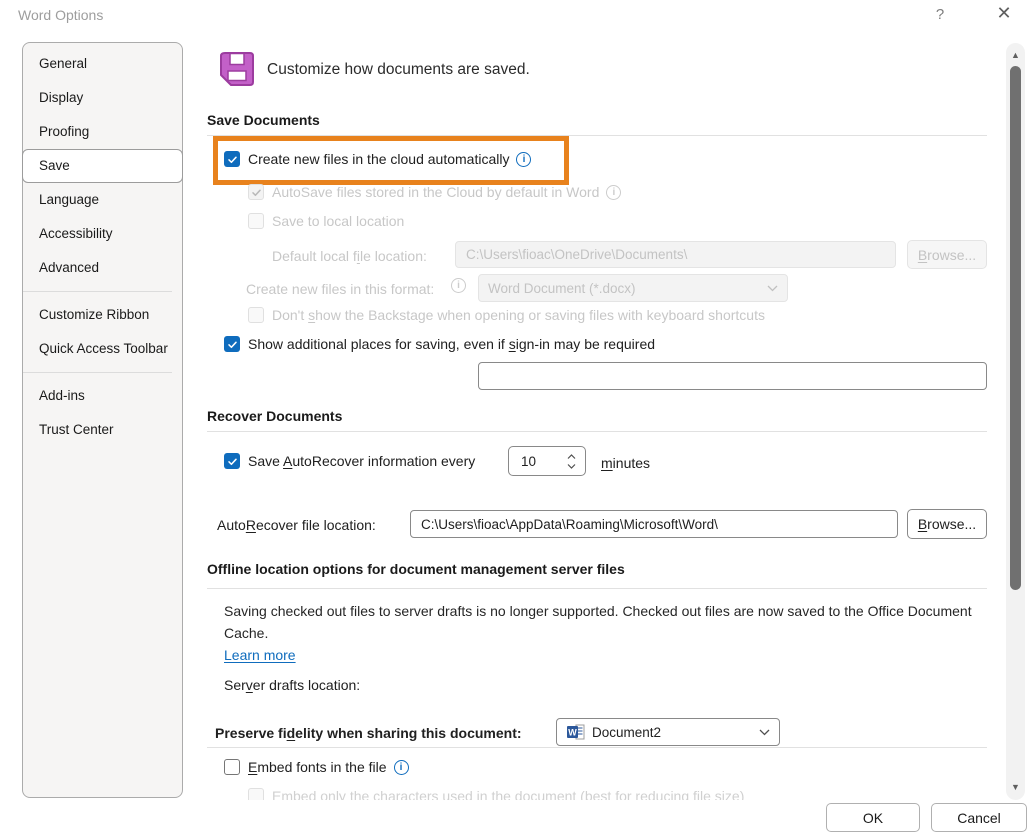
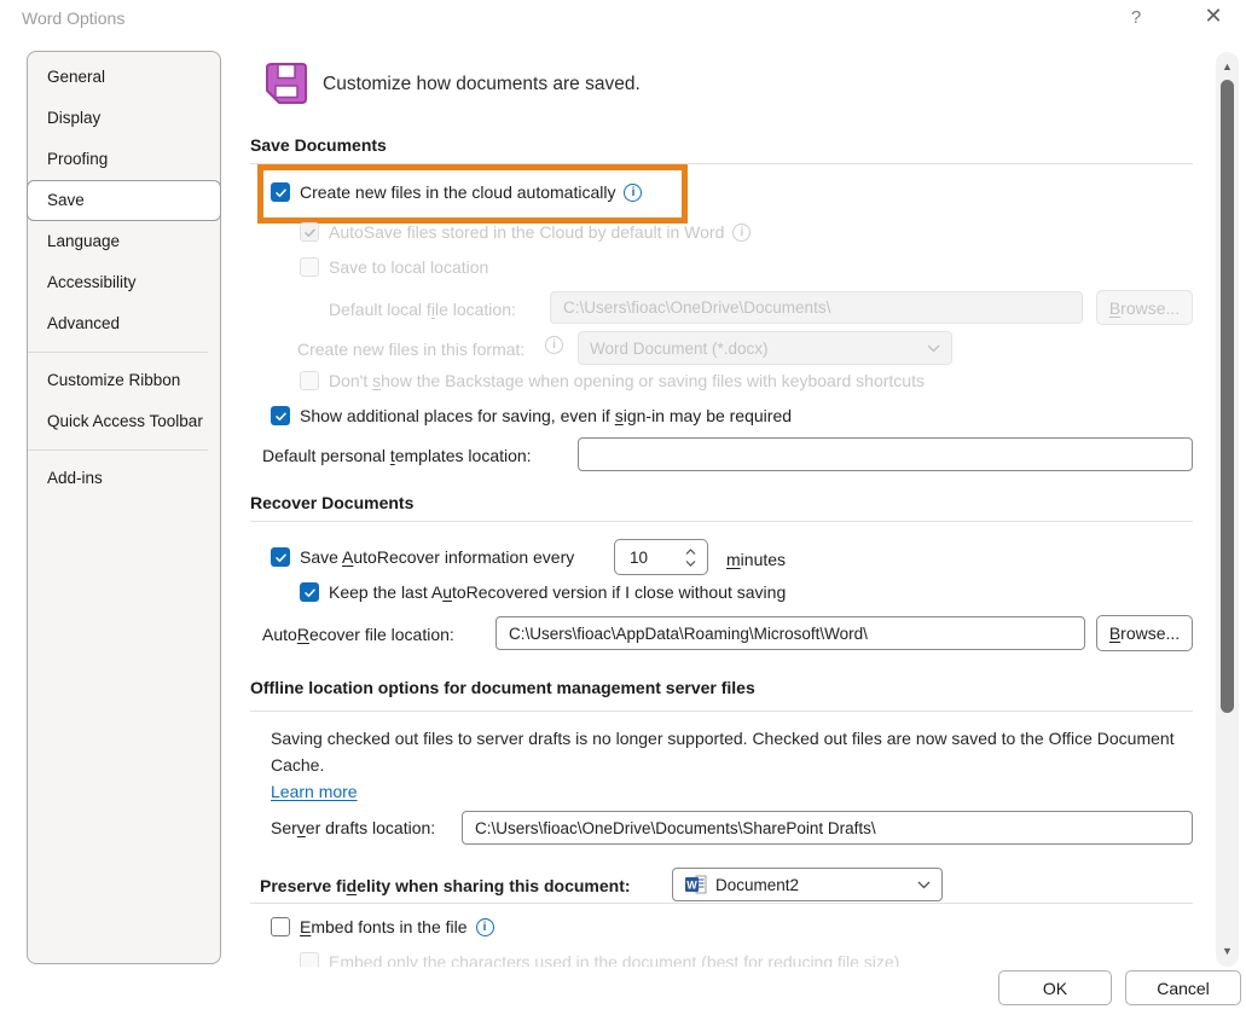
  Word Options
  ?
  ✕
  General
  Display
  Proofing
  Save
  Language
  Accessibility
  Advanced
  Customize Ribbon
  Quick Access Toolbar
  Add-ins
- Trust Center
  Customize how documents are saved.
  Save Documents
  Create new files in the cloud automatically
  i
  AutoSave files stored in the Cloud by default in Word
  i
  Save to local location
  Default local file location:
  C:\Users\fioac\OneDrive\Documents\
  B
  rowse...
  Create new files in this format:
  i
  Word Document (*.docx)
  Don't show the Backstage when opening or saving files with keyboard shortcuts
  Show additional places for saving, even if sign-in may be required
+ Default personal templates location:
  Recover Documents
  Save AutoRecover information every
  10
  minutes
+ Keep the last AutoRecovered version if I close without saving
  AutoRecover file location:
  C:\Users\fioac\AppData\Roaming\Microsoft\Word\
  B
  rowse...
  Offline location options for document management server files
  Saving checked out files to server drafts is no longer supported. Checked out files are now saved to the Office Document Cache.
  Learn more
  Server drafts location:
+ C:\Users\fioac\OneDrive\Documents\SharePoint Drafts\
  Preserve fidelity when sharing this document:
  W
  Document2
  Embed fonts in the file
  i
  Embed only the characters used in the document (best for reducing file size)
  ▲
  ▼
  OK
  Cancel
